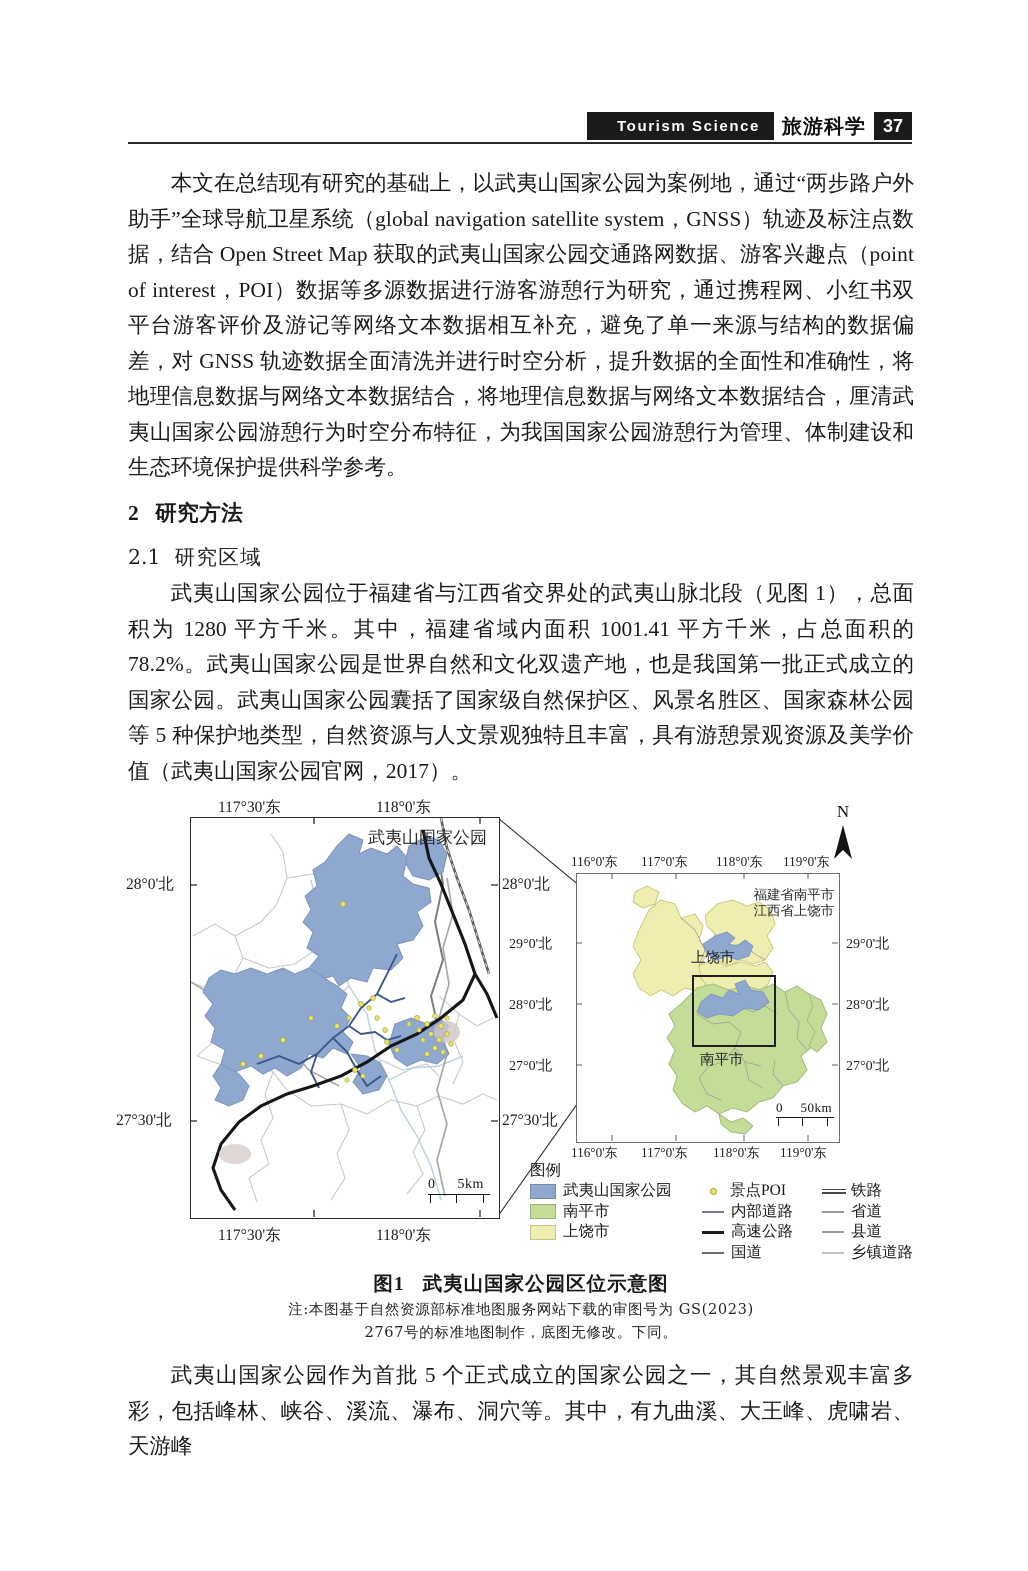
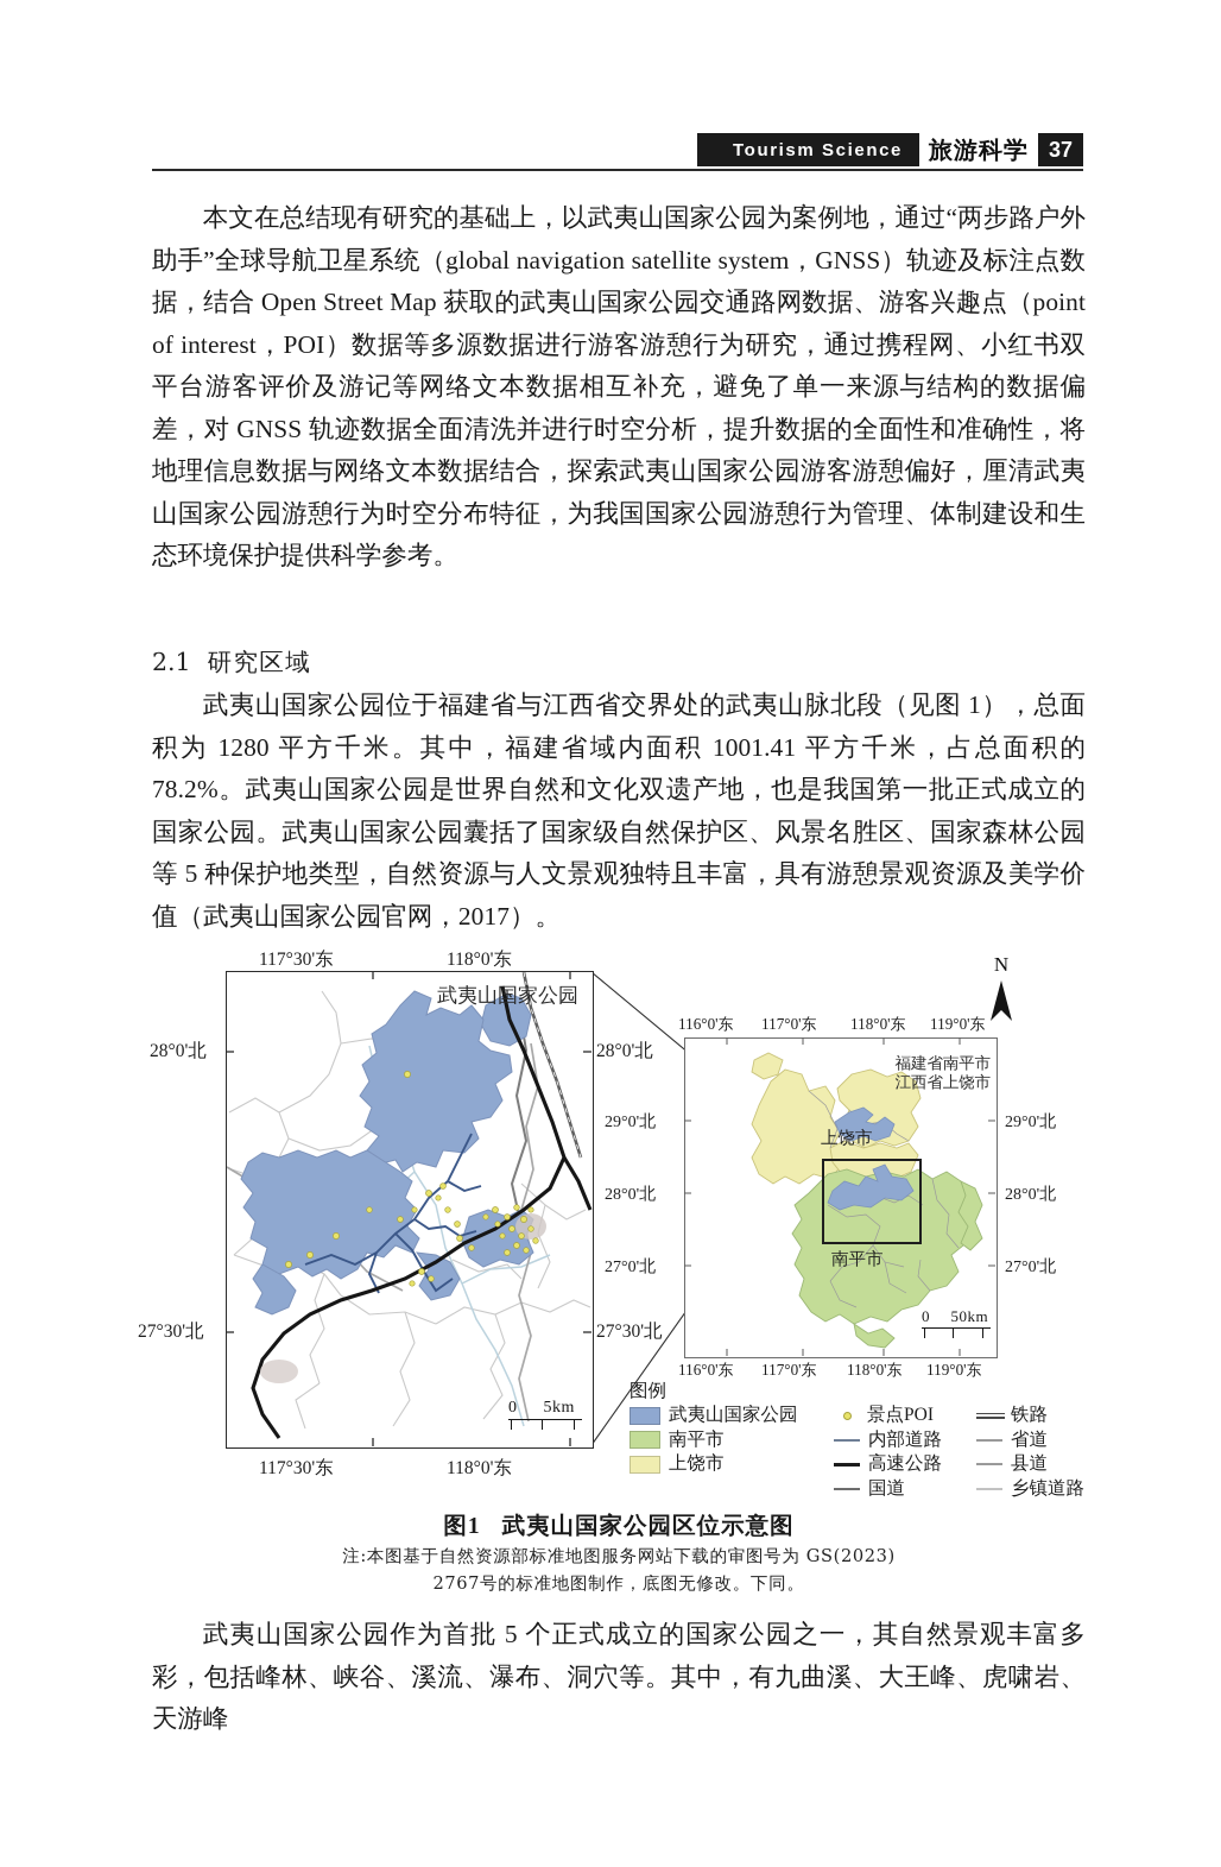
  Tourism Science
  旅游科学
  37
- 本文在总结现有研究的基础上，以武夷山国家公园为案例地，通过“两步路户外助手”全球导航卫星系统（global navigation satellite system，GNSS）轨迹及标注点数据，结合 Open Street Map 获取的武夷山国家公园交通路网数据、游客兴趣点（point of interest，POI）数据等多源数据进行游客游憩行为研究，通过携程网、小红书双平台游客评价及游记等网络文本数据相互补充，避免了单一来源与结构的数据偏差，对 GNSS 轨迹数据全面清洗并进行时空分析，提升数据的全面性和准确性，将地理信息数据与网络文本数据结合，将地理信息数据与网络文本数据结合，厘清武夷山国家公园游憩行为时空分布特征，为我国国家公园游憩行为管理、体制建设和生态环境保护提供科学参考。
+ 本文在总结现有研究的基础上，以武夷山国家公园为案例地，通过“两步路户外助手”全球导航卫星系统（global navigation satellite system，GNSS）轨迹及标注点数据，结合 Open Street Map 获取的武夷山国家公园交通路网数据、游客兴趣点（point of interest，POI）数据等多源数据进行游客游憩行为研究，通过携程网、小红书双平台游客评价及游记等网络文本数据相互补充，避免了单一来源与结构的数据偏差，对 GNSS 轨迹数据全面清洗并进行时空分析，提升数据的全面性和准确性，将地理信息数据与网络文本数据结合，探索武夷山国家公园游客游憩偏好，厘清武夷山国家公园游憩行为时空分布特征，为我国国家公园游憩行为管理、体制建设和生态环境保护提供科学参考。
- 2 研究方法
  2.1 研究区域
  武夷山国家公园位于福建省与江西省交界处的武夷山脉北段（见图 1），总面积为 1280 平方千米。其中，福建省域内面积 1001.41 平方千米，占总面积的 78.2%。武夷山国家公园是世界自然和文化双遗产地，也是我国第一批正式成立的国家公园。武夷山国家公园囊括了国家级自然保护区、风景名胜区、国家森林公园等 5 种保护地类型，自然资源与人文景观独特且丰富，具有游憩景观资源及美学价值（武夷山国家公园官网，2017）。
  武夷山国家公园
  117°30'东
  118°0'东
  117°30'东
  118°0'东
  28°0'北
  27°30'北
  28°0'北
  27°30'北
  0 5km
  福建省南平市
  江西省上饶市
  上饶市
  南平市
  116°0'东
  117°0'东
  118°0'东
  119°0'东
  116°0'东
  117°0'东
  118°0'东
  119°0'东
  29°0'北
  28°0'北
  27°0'北
  29°0'北
  28°0'北
  27°0'北
  0 50km
  N
  图例
  武夷山国家公园
  南平市
  上饶市
  景点POI
  内部道路
  高速公路
  国道
  铁路
  省道
  县道
  乡镇道路
  图1 武夷山国家公园区位示意图
  注:本图基于自然资源部标准地图服务网站下载的审图号为 GS(2023)
  2767号的标准地图制作，底图无修改。下同。
  武夷山国家公园作为首批 5 个正式成立的国家公园之一，其自然景观丰富多彩，包括峰林、峡谷、溪流、瀑布、洞穴等。其中，有九曲溪、大王峰、虎啸岩、天游峰
